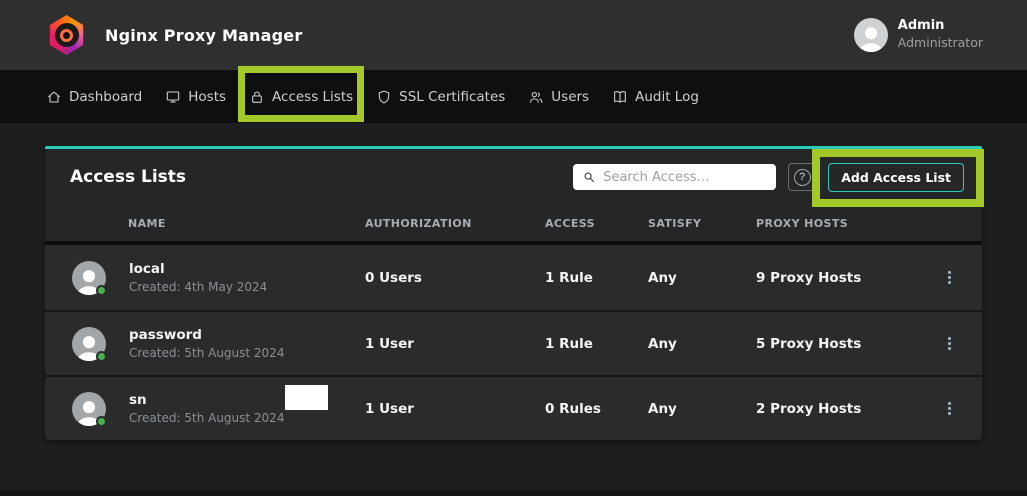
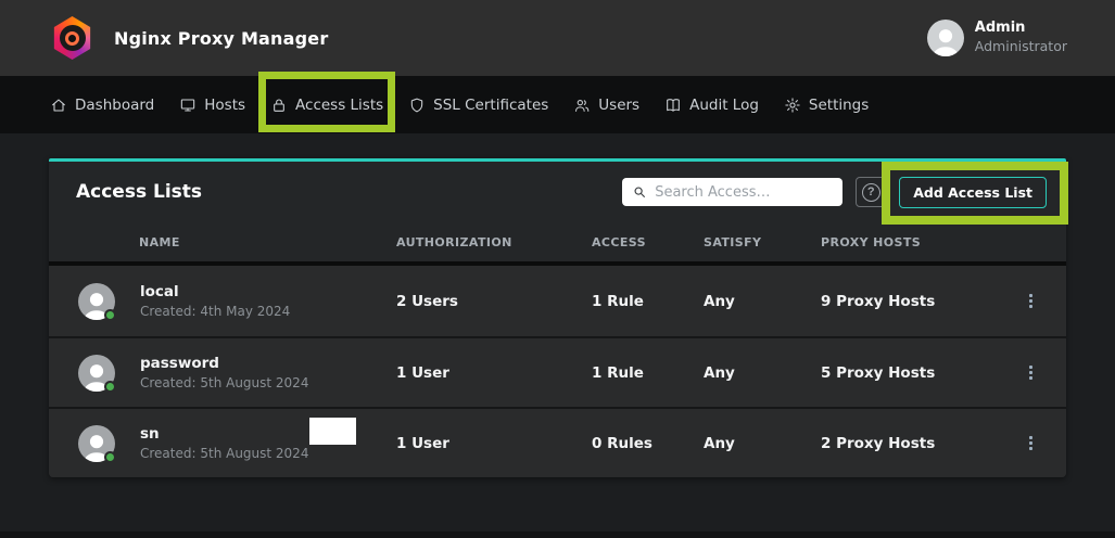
  Nginx Proxy Manager
  Admin
  Administrator
  Dashboard
  Hosts
  Access Lists
  SSL Certificates
  Users
  Audit Log
+ Settings
  Access Lists
  Search Access…
  ?
  Add Access List
  NAME
  AUTHORIZATION
  ACCESS
  SATISFY
  PROXY HOSTS
  local
  Created: 4th May 2024
- 0 Users
+ 2 Users
  1 Rule
  Any
  9 Proxy Hosts
  password
  Created: 5th August 2024
  1 User
  1 Rule
  Any
  5 Proxy Hosts
  sn
  Created: 5th August 2024
  1 User
  0 Rules
  Any
  2 Proxy Hosts
